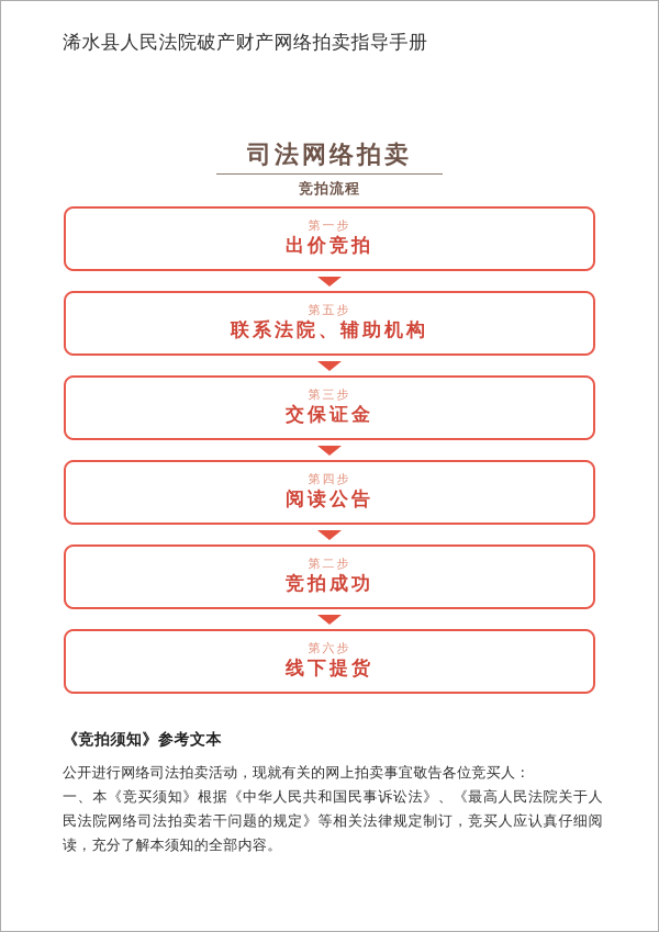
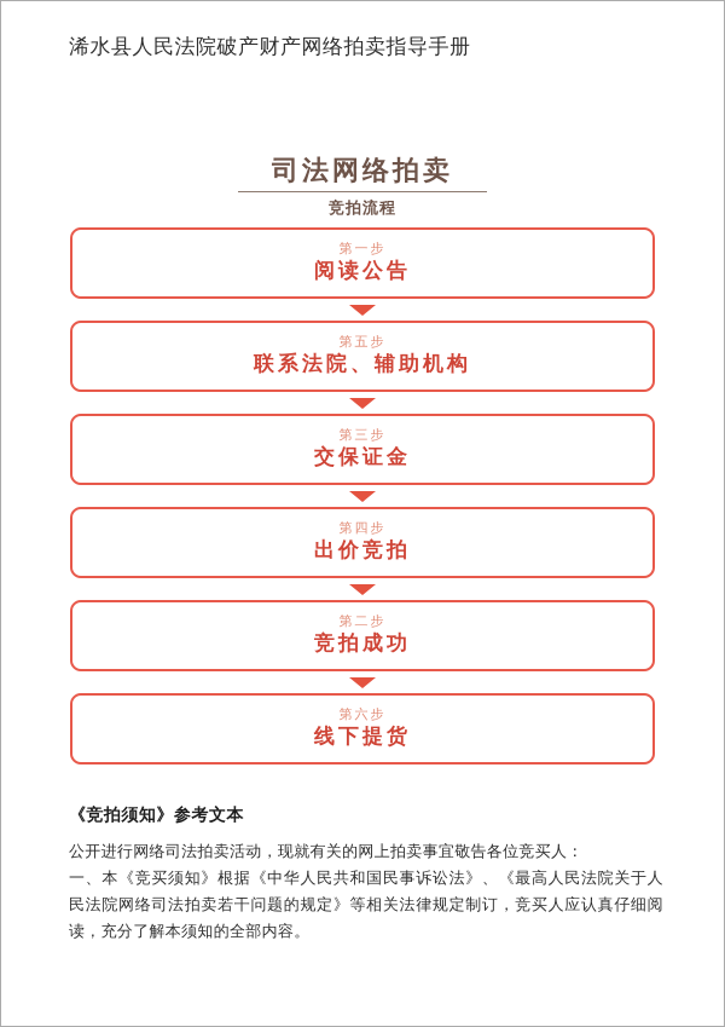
  浠水县人民法院破产财产网络拍卖指导手册
  司法网络拍卖
  竞拍流程
  第一步
- 出价竞拍
+ 阅读公告
  第五步
  联系法院、辅助机构
  第三步
  交保证金
  第四步
- 阅读公告
+ 出价竞拍
  第二步
  竞拍成功
  第六步
  线下提货
  《竞拍须知》参考文本
  公开进行网络司法拍卖活动，现就有关的网上拍卖事宜敬告各位竞买人：
  一、本《竞买须知》根据《中华人民共和国民事诉讼法》、《最高人民法院关于人民法院网络司法拍卖若干问题的规定》等相关法律规定制订，竞买人应认真仔细阅读，充分了解本须知的全部内容。
